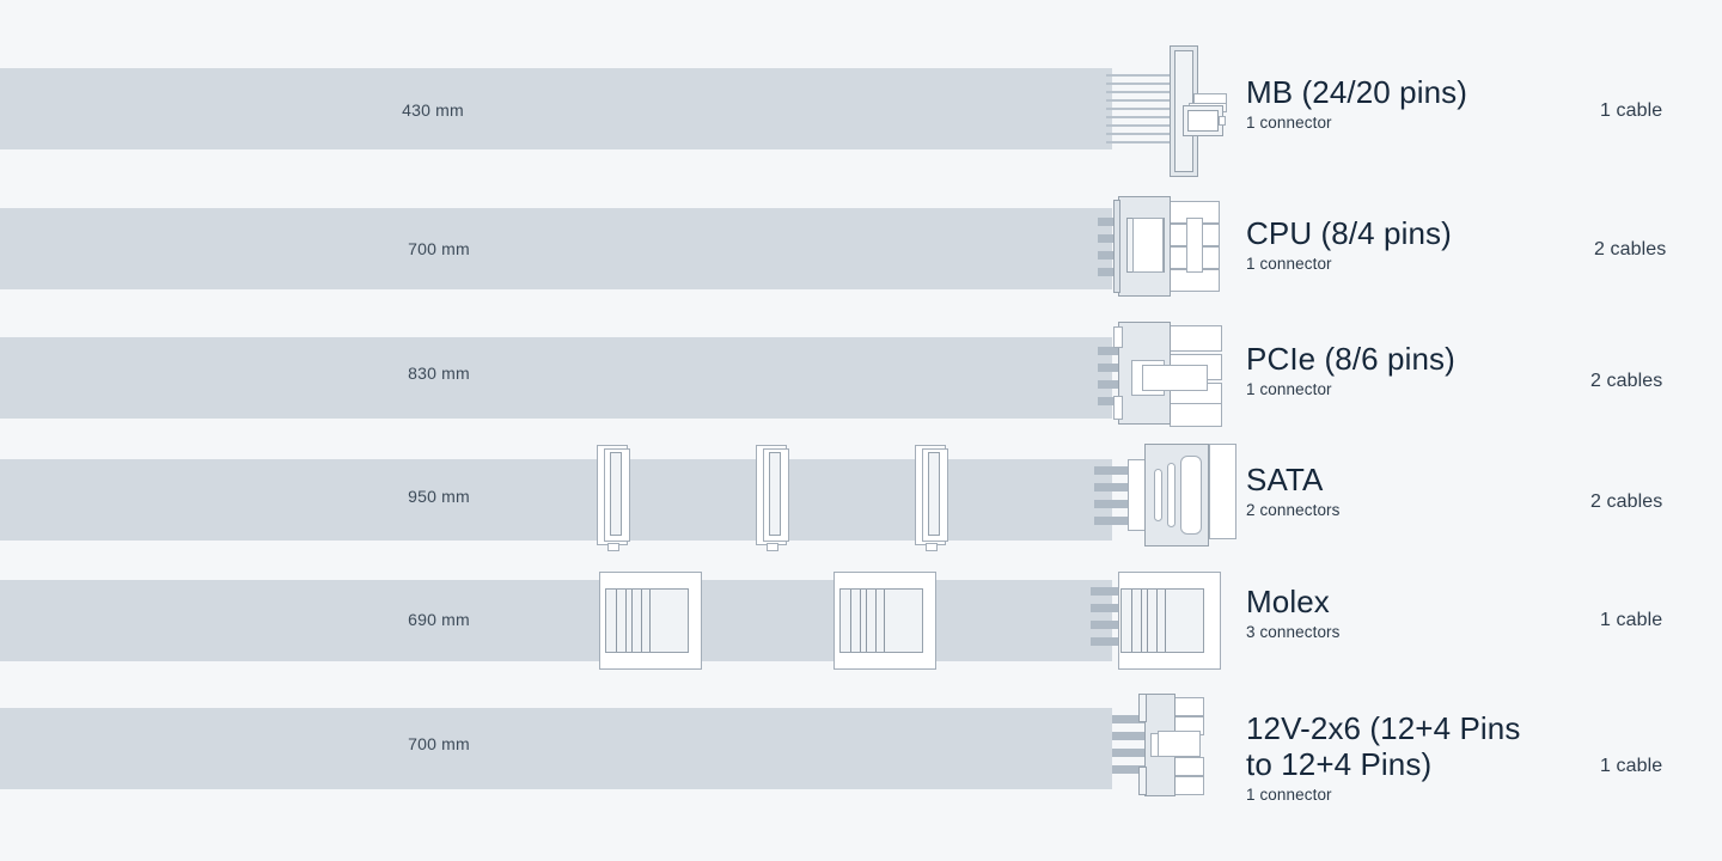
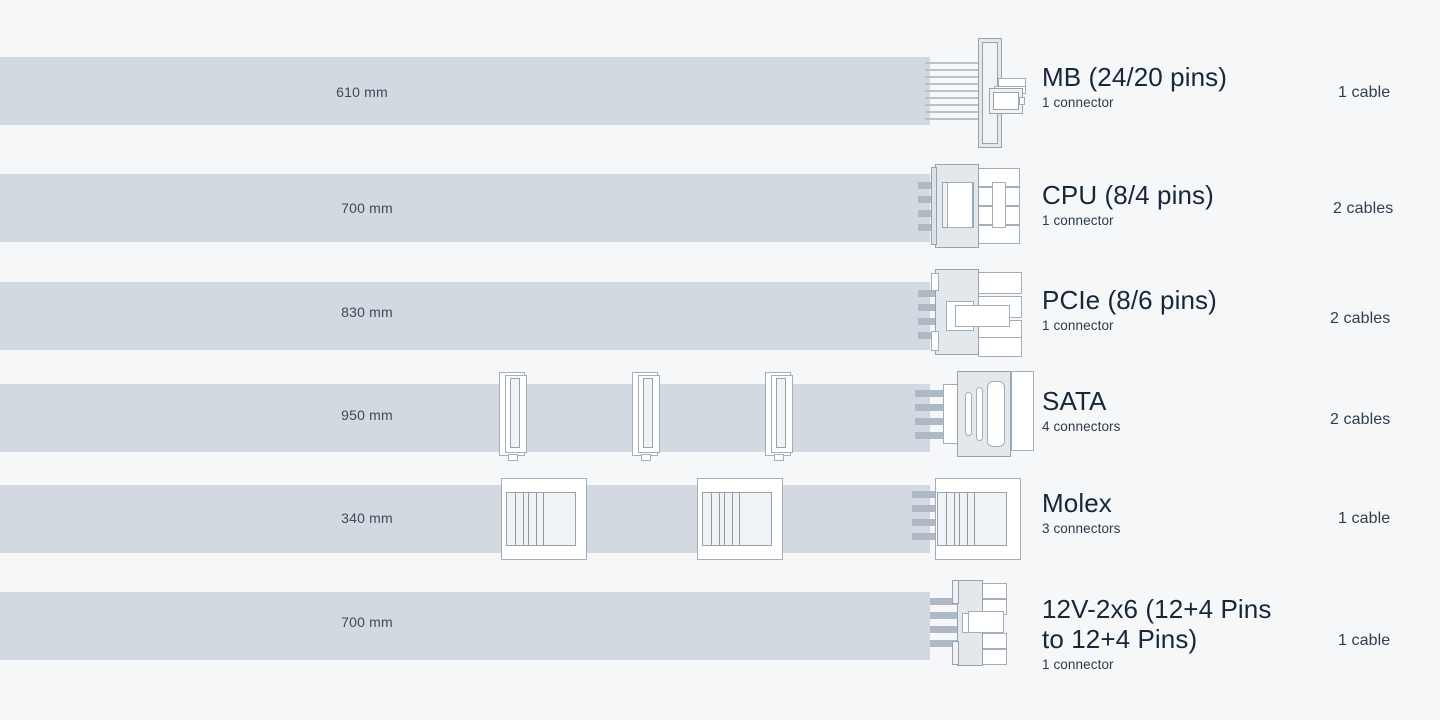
- 430 mm
+ 610 mm
  MB (24/20 pins)
  1 connector
  1 cable
  700 mm
  CPU (8/4 pins)
  1 connector
  2 cables
  830 mm
  PCIe (8/6 pins)
  1 connector
  2 cables
  950 mm
  SATA
- 2 connectors
+ 4 connectors
  2 cables
- 690 mm
+ 340 mm
  Molex
  3 connectors
  1 cable
  700 mm
  12V-2x6 (12+4 Pins
  to 12+4 Pins)
  1 connector
  1 cable
